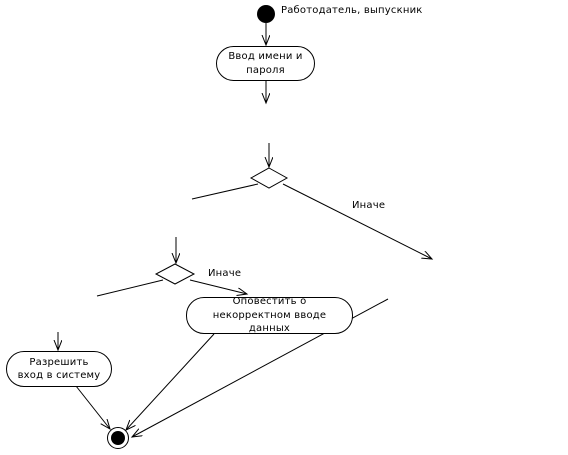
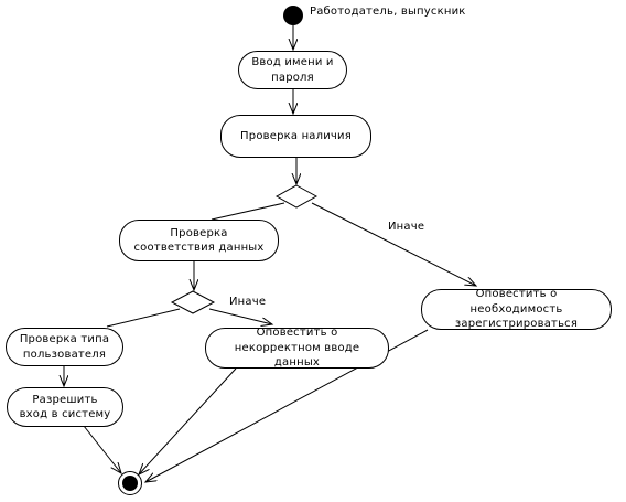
  Работодатель, выпускник
  Ввод имени и пароля
+ Проверка наличия
+ Проверка соответствия данных
+ Оповестить о необходимость зарегистрироваться
+ Проверка типа пользователя
  Оповестить о некорректном вводе данных
  Разрешить вход в систему
  Иначе
  Иначе
